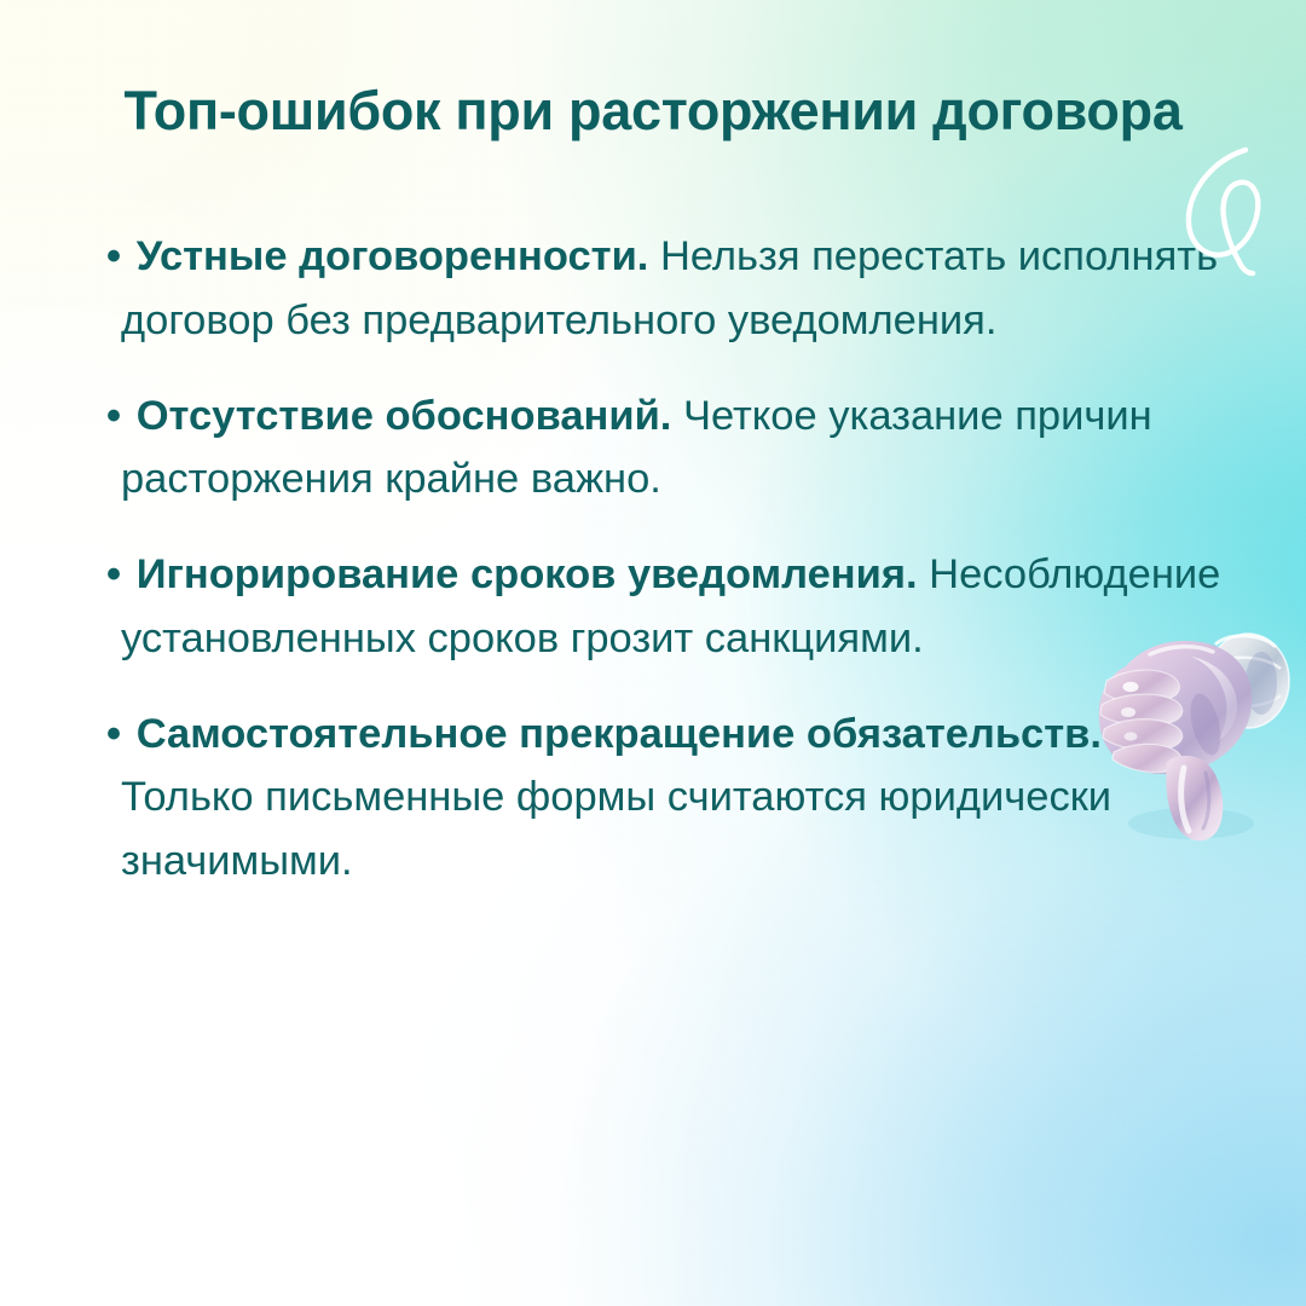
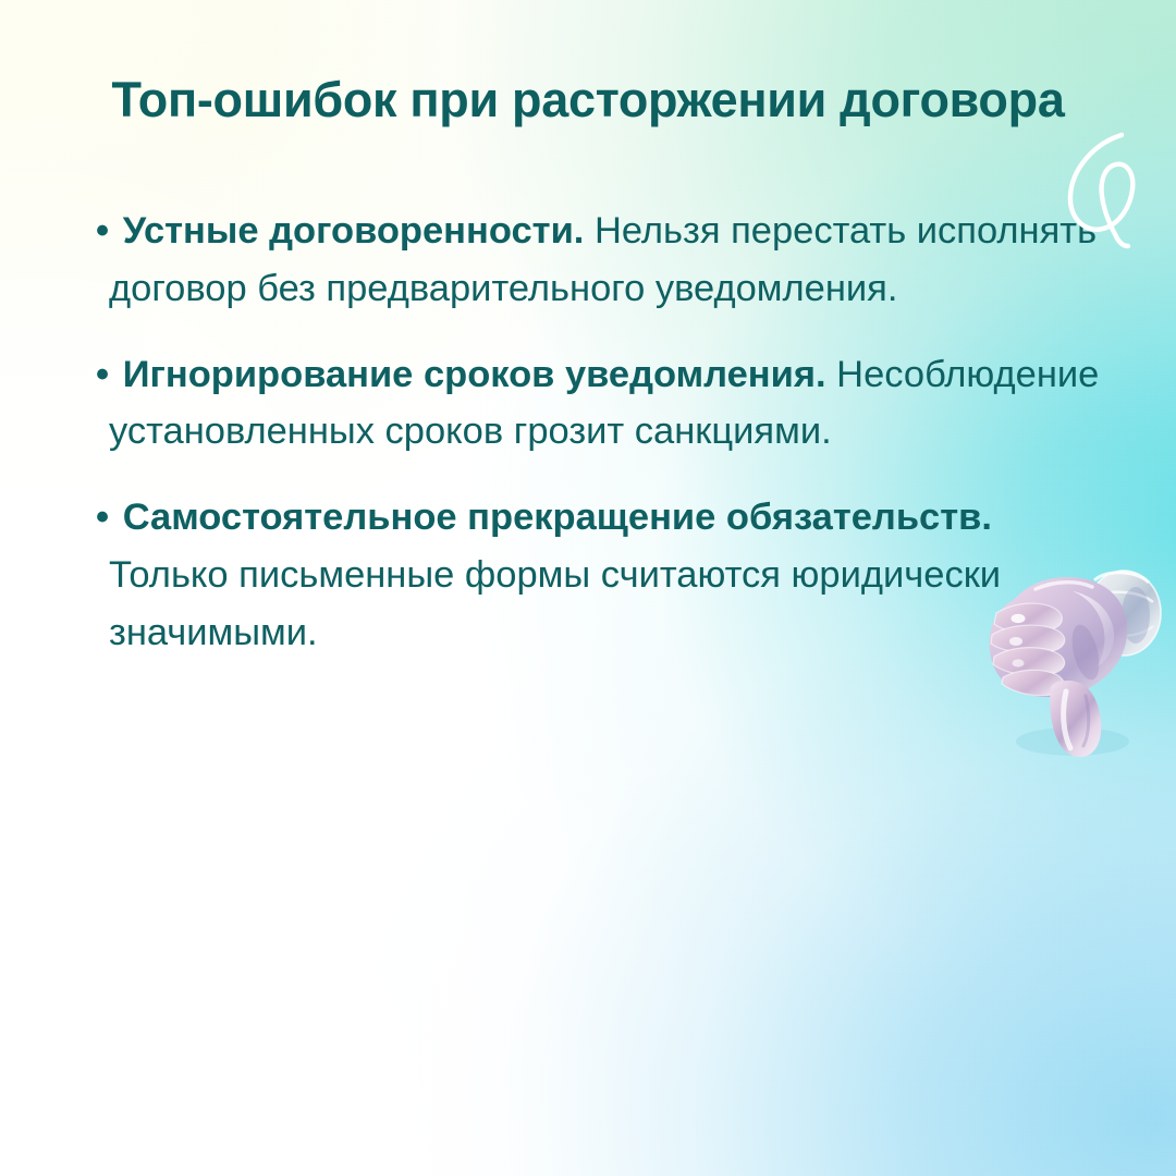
  Топ-ошибок при расторжении договора
  • Устные договоренности. Нельзя перестать исполнять договор без предварительного уведомления.
- • Отсутствие обоснований. Четкое указание причин расторжения крайне важно.
  • Игнорирование сроков уведомления. Несоблюдение установленных сроков грозит санкциями.
  • Самостоятельное прекращение обязательств. Только письменные формы считаются юридически значимыми.
